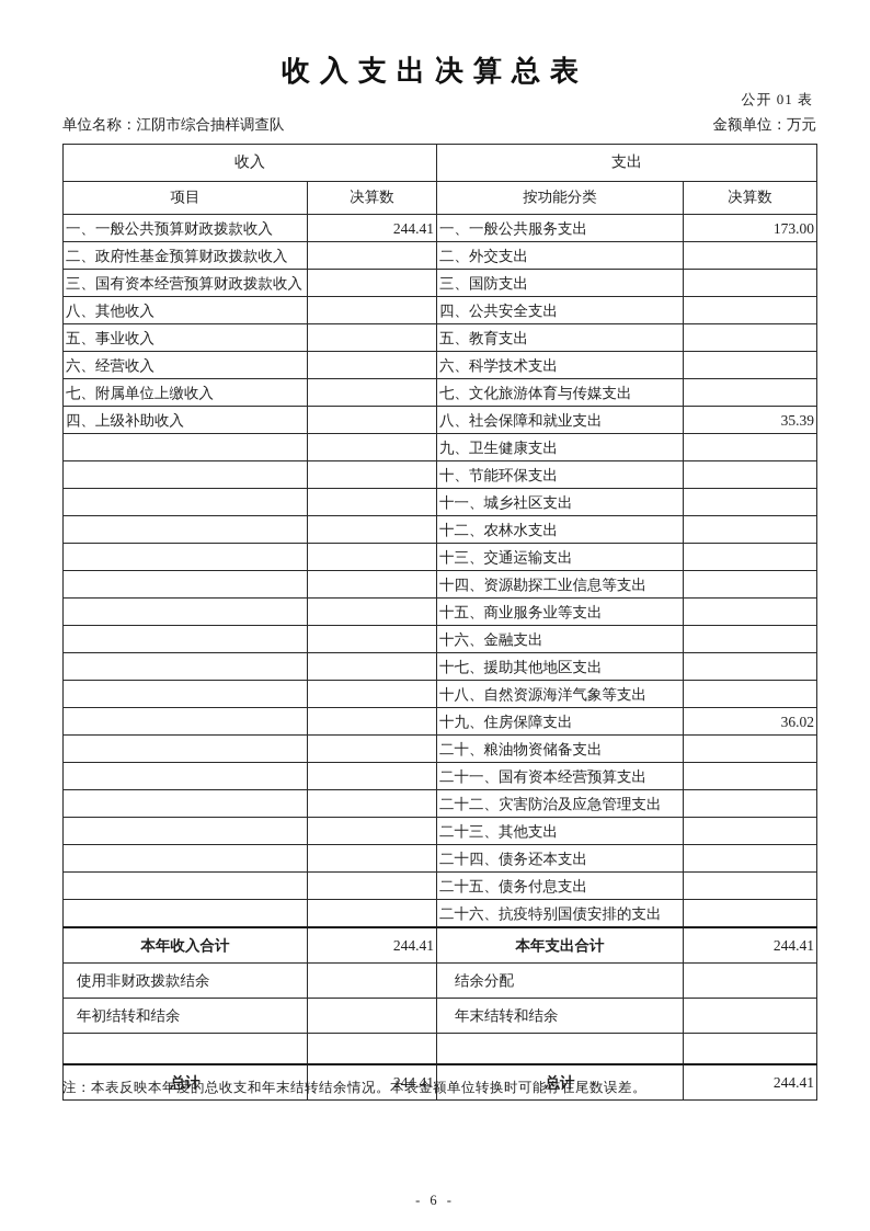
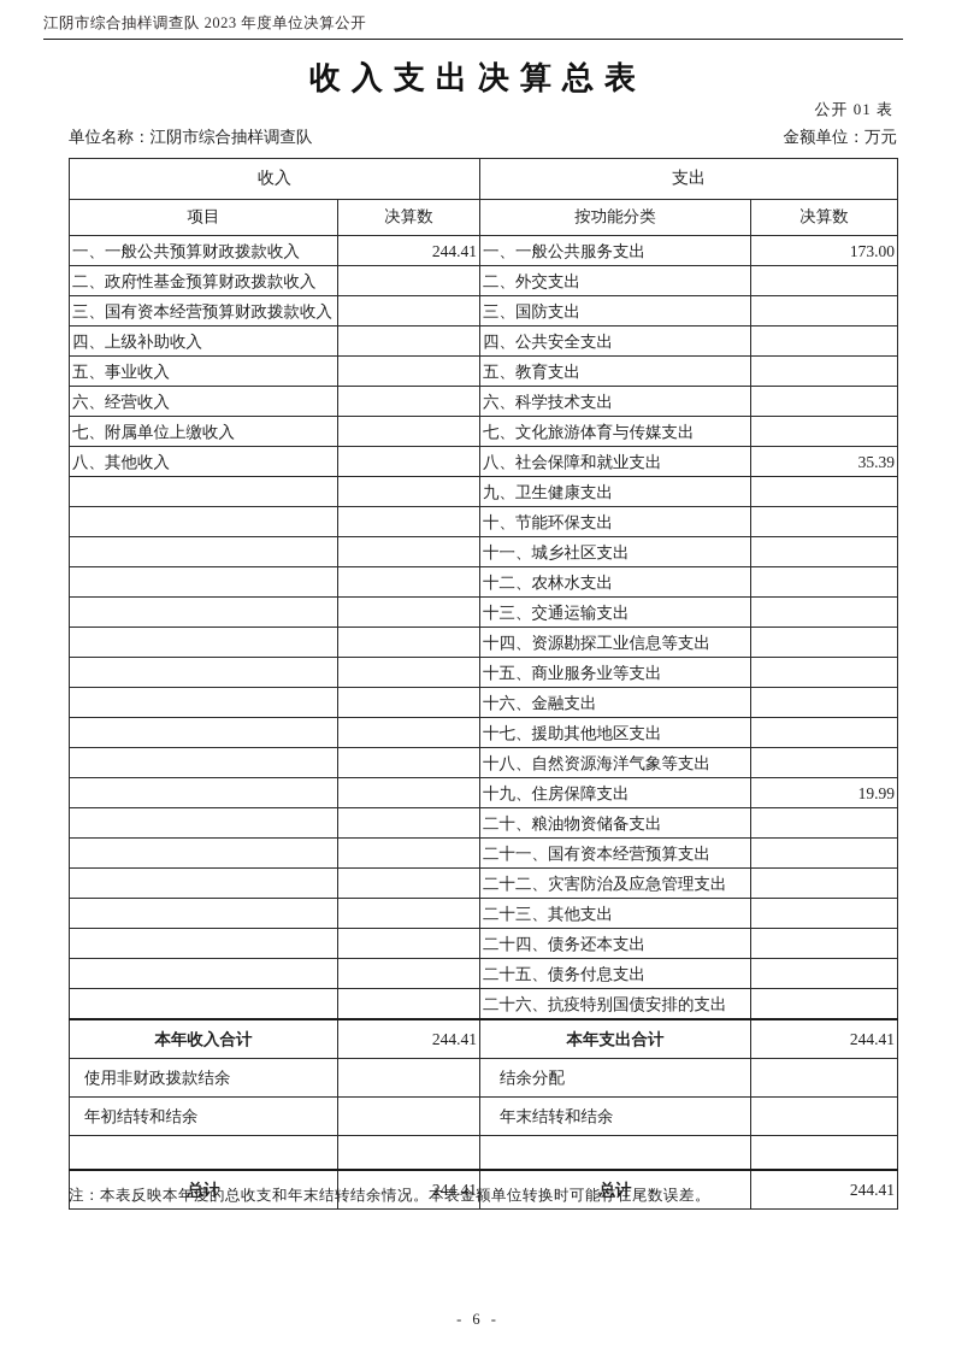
+ 江阴市综合抽样调查队 2023 年度单位决算公开
  收入支出决算总表
  公开 01 表
  单位名称：江阴市综合抽样调查队
  金额单位：万元
  收入	支出
  项目	决算数	按功能分类	决算数
  一、一般公共预算财政拨款收入	244.41	一、一般公共服务支出	173.00
  二、政府性基金预算财政拨款收入		二、外交支出
  三、国有资本经营预算财政拨款收入		三、国防支出
- 八、其他收入		四、公共安全支出
+ 四、上级补助收入		四、公共安全支出
  五、事业收入		五、教育支出
  六、经营收入		六、科学技术支出
  七、附属单位上缴收入		七、文化旅游体育与传媒支出
- 四、上级补助收入		八、社会保障和就业支出	35.39
+ 八、其他收入		八、社会保障和就业支出	35.39
  		九、卫生健康支出
  		十、节能环保支出
  		十一、城乡社区支出
  		十二、农林水支出
  		十三、交通运输支出
  		十四、资源勘探工业信息等支出
  		十五、商业服务业等支出
  		十六、金融支出
  		十七、援助其他地区支出
  		十八、自然资源海洋气象等支出
- 		十九、住房保障支出	36.02
+ 		十九、住房保障支出	19.99
  		二十、粮油物资储备支出
  		二十一、国有资本经营预算支出
  		二十二、灾害防治及应急管理支出
  		二十三、其他支出
  		二十四、债务还本支出
  		二十五、债务付息支出
  		二十六、抗疫特别国债安排的支出
  本年收入合计	244.41	本年支出合计	244.41
  使用非财政拨款结余		结余分配
  年初结转和结余		年末结转和结余
  总计	244.41	总计	244.41
  注：本表反映本年度的总收支和年末结转结余情况。本表金额单位转换时可能存在尾数误差。
  - 6 -
